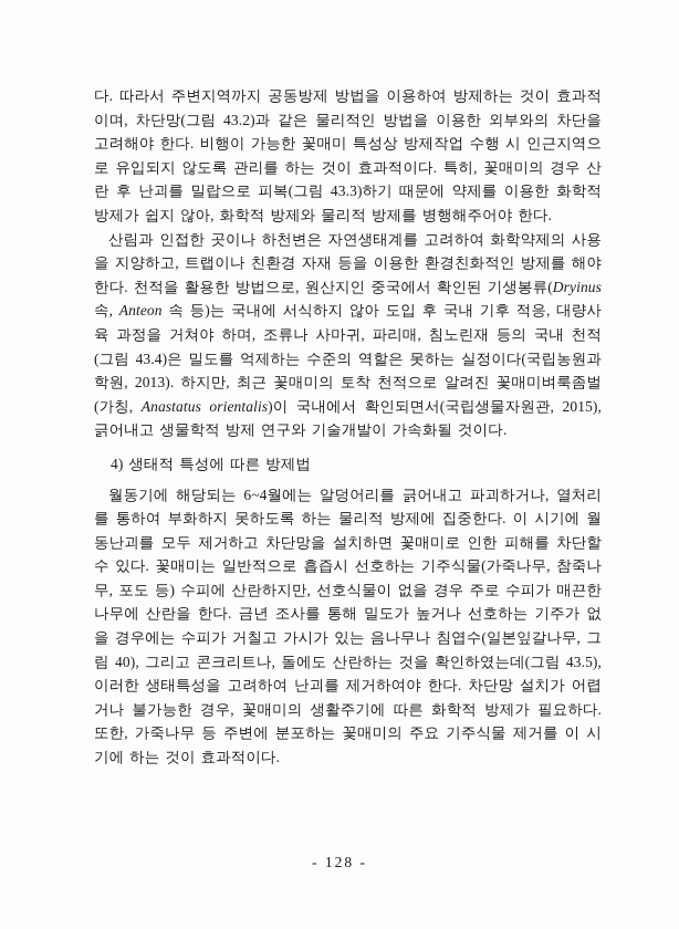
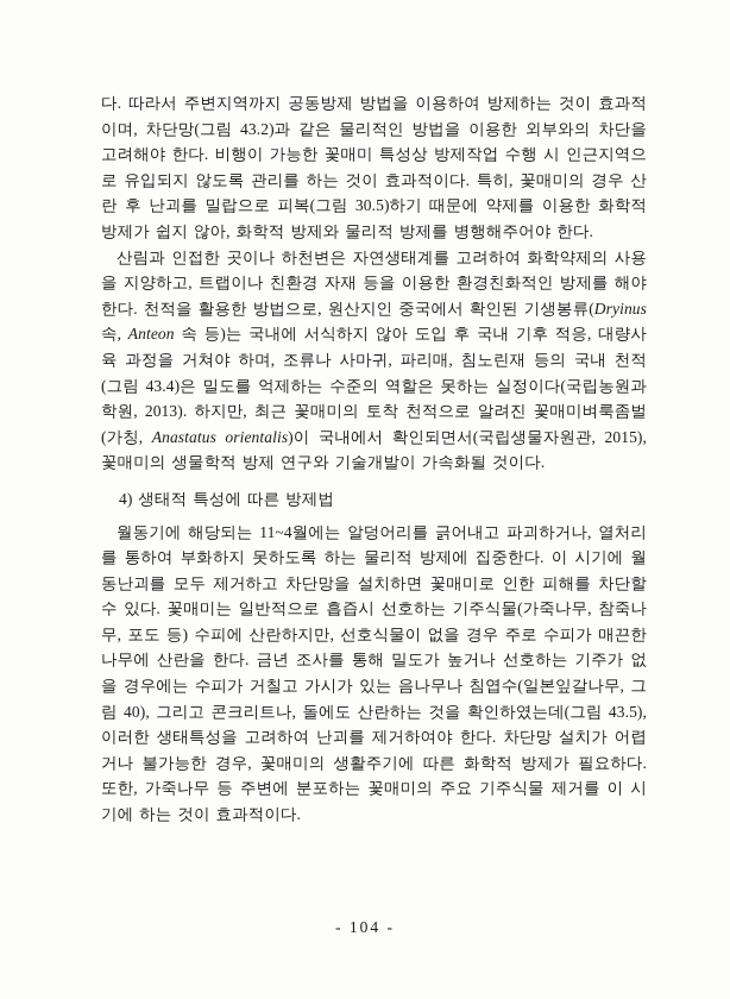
- 다. 따라서 주변지역까지 공동방제 방법을 이용하여 방제하는 것이 효과적이며, 차단망(그림 43.2)과 같은 물리적인 방법을 이용한 외부와의 차단을 고려해야 한다. 비행이 가능한 꽃매미 특성상 방제작업 수행 시 인근지역으로 유입되지 않도록 관리를 하는 것이 효과적이다. 특히, 꽃매미의 경우 산란 후 난괴를 밀랍으로 피복(그림 43.3)하기 때문에 약제를 이용한 화학적 방제가 쉽지 않아, 화학적 방제와 물리적 방제를 병행해주어야 한다.
+ 다. 따라서 주변지역까지 공동방제 방법을 이용하여 방제하는 것이 효과적이며, 차단망(그림 43.2)과 같은 물리적인 방법을 이용한 외부와의 차단을 고려해야 한다. 비행이 가능한 꽃매미 특성상 방제작업 수행 시 인근지역으로 유입되지 않도록 관리를 하는 것이 효과적이다. 특히, 꽃매미의 경우 산란 후 난괴를 밀랍으로 피복(그림 30.5)하기 때문에 약제를 이용한 화학적 방제가 쉽지 않아, 화학적 방제와 물리적 방제를 병행해주어야 한다.
- 산림과 인접한 곳이나 하천변은 자연생태계를 고려하여 화학약제의 사용을 지양하고, 트랩이나 친환경 자재 등을 이용한 환경친화적인 방제를 해야 한다. 천적을 활용한 방법으로, 원산지인 중국에서 확인된 기생봉류(Dryinus 속, Anteon 속 등)는 국내에 서식하지 않아 도입 후 국내 기후 적응, 대량사육 과정을 거쳐야 하며, 조류나 사마귀, 파리매, 침노린재 등의 국내 천적(그림 43.4)은 밀도를 억제하는 수준의 역할은 못하는 실정이다(국립농원과학원, 2013). 하지만, 최근 꽃매미의 토착 천적으로 알려진 꽃매미벼룩좀벌(가칭, Anastatus orientalis)이 국내에서 확인되면서(국립생물자원관, 2015), 긁어내고 생물학적 방제 연구와 기술개발이 가속화될 것이다.
+ 산림과 인접한 곳이나 하천변은 자연생태계를 고려하여 화학약제의 사용을 지양하고, 트랩이나 친환경 자재 등을 이용한 환경친화적인 방제를 해야 한다. 천적을 활용한 방법으로, 원산지인 중국에서 확인된 기생봉류(Dryinus 속, Anteon 속 등)는 국내에 서식하지 않아 도입 후 국내 기후 적응, 대량사육 과정을 거쳐야 하며, 조류나 사마귀, 파리매, 침노린재 등의 국내 천적(그림 43.4)은 밀도를 억제하는 수준의 역할은 못하는 실정이다(국립농원과학원, 2013). 하지만, 최근 꽃매미의 토착 천적으로 알려진 꽃매미벼룩좀벌(가칭, Anastatus orientalis)이 국내에서 확인되면서(국립생물자원관, 2015), 꽃매미의 생물학적 방제 연구와 기술개발이 가속화될 것이다.
  4) 생태적 특성에 따른 방제법
- 월동기에 해당되는 6~4월에는 알덩어리를 긁어내고 파괴하거나, 열처리를 통하여 부화하지 못하도록 하는 물리적 방제에 집중한다. 이 시기에 월동난괴를 모두 제거하고 차단망을 설치하면 꽃매미로 인한 피해를 차단할 수 있다. 꽃매미는 일반적으로 흡즙시 선호하는 기주식물(가죽나무, 참죽나무, 포도 등) 수피에 산란하지만, 선호식물이 없을 경우 주로 수피가 매끈한 나무에 산란을 한다. 금년 조사를 통해 밀도가 높거나 선호하는 기주가 없을 경우에는 수피가 거칠고 가시가 있는 음나무나 침엽수(일본잎갈나무, 그림 40), 그리고 콘크리트나, 돌에도 산란하는 것을 확인하였는데(그림 43.5), 이러한 생태특성을 고려하여 난괴를 제거하여야 한다. 차단망 설치가 어렵거나 불가능한 경우, 꽃매미의 생활주기에 따른 화학적 방제가 필요하다. 또한, 가죽나무 등 주변에 분포하는 꽃매미의 주요 기주식물 제거를 이 시기에 하는 것이 효과적이다.
+ 월동기에 해당되는 11~4월에는 알덩어리를 긁어내고 파괴하거나, 열처리를 통하여 부화하지 못하도록 하는 물리적 방제에 집중한다. 이 시기에 월동난괴를 모두 제거하고 차단망을 설치하면 꽃매미로 인한 피해를 차단할 수 있다. 꽃매미는 일반적으로 흡즙시 선호하는 기주식물(가죽나무, 참죽나무, 포도 등) 수피에 산란하지만, 선호식물이 없을 경우 주로 수피가 매끈한 나무에 산란을 한다. 금년 조사를 통해 밀도가 높거나 선호하는 기주가 없을 경우에는 수피가 거칠고 가시가 있는 음나무나 침엽수(일본잎갈나무, 그림 40), 그리고 콘크리트나, 돌에도 산란하는 것을 확인하였는데(그림 43.5), 이러한 생태특성을 고려하여 난괴를 제거하여야 한다. 차단망 설치가 어렵거나 불가능한 경우, 꽃매미의 생활주기에 따른 화학적 방제가 필요하다. 또한, 가죽나무 등 주변에 분포하는 꽃매미의 주요 기주식물 제거를 이 시기에 하는 것이 효과적이다.
- - 128 -
+ - 104 -
